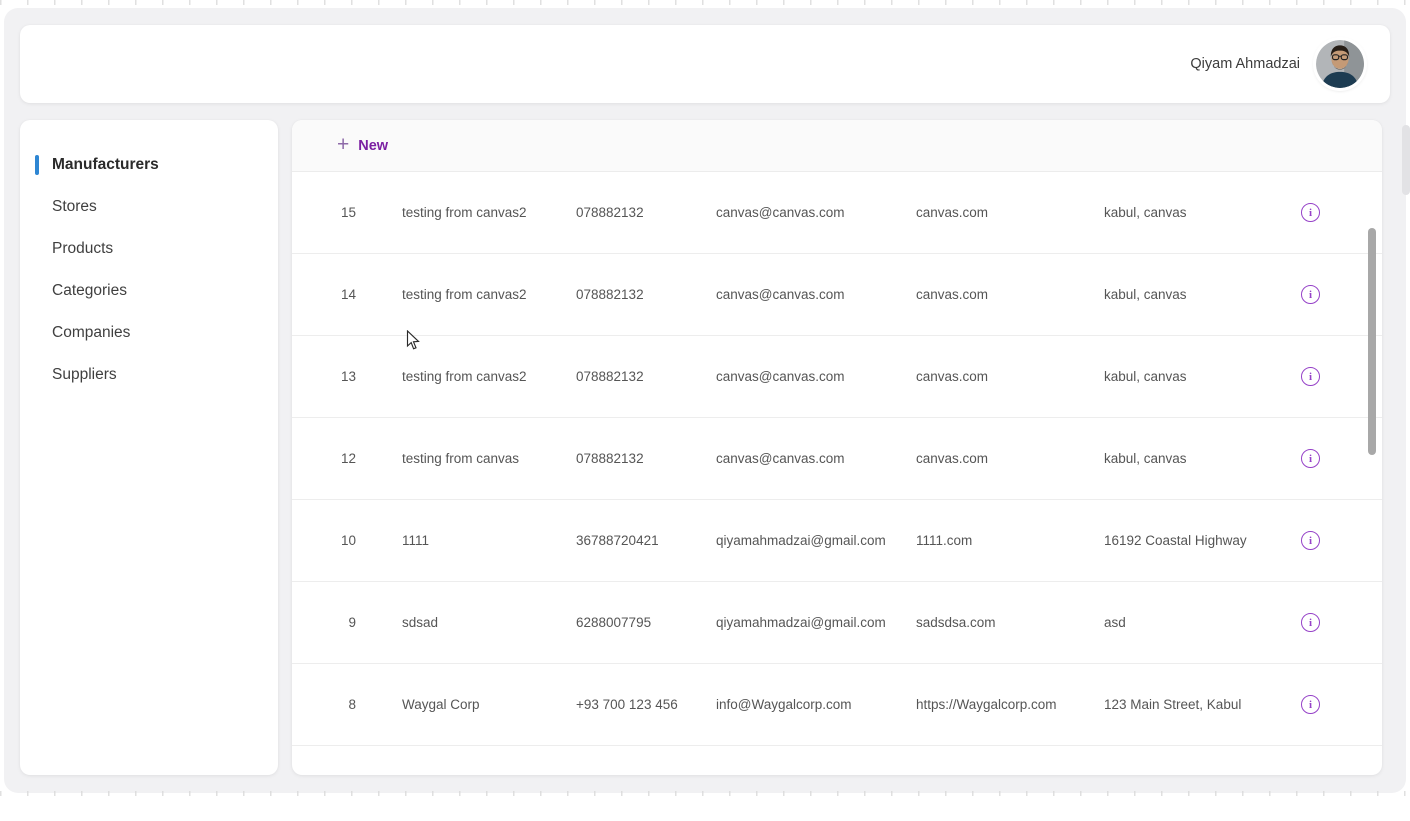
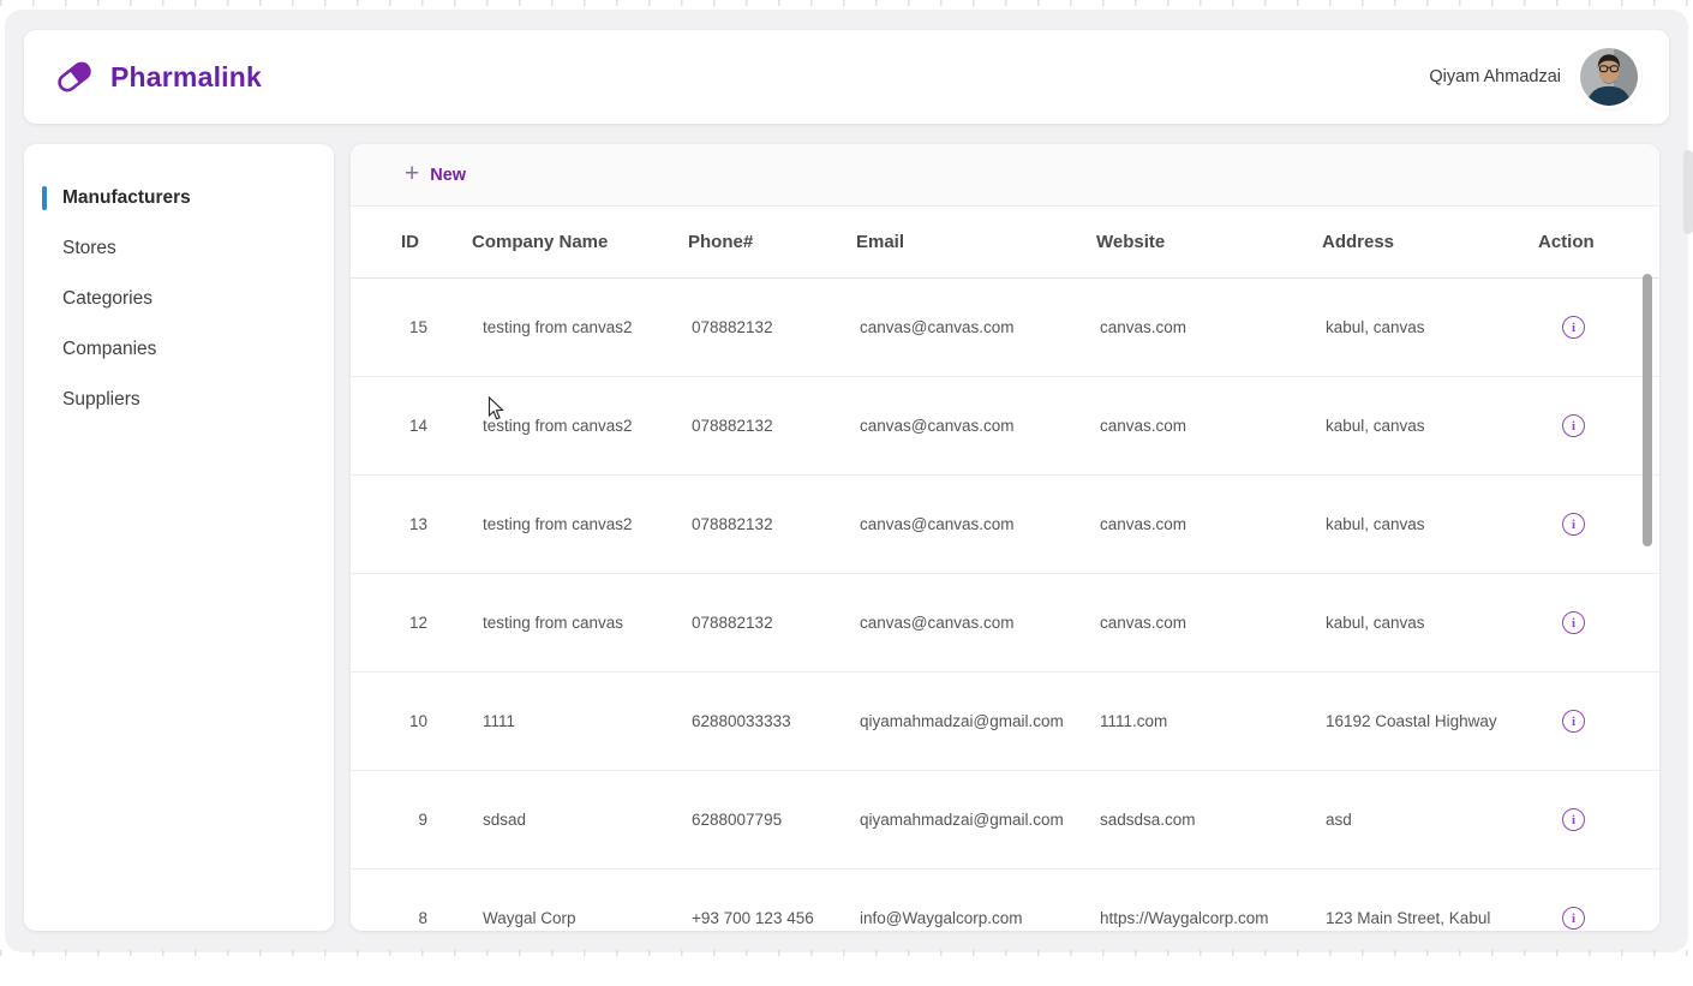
+ Pharmalink
  Qiyam Ahmadzai
  Manufacturers
  Stores
- Products
  Categories
  Companies
  Suppliers
  +
  New
+ ID
+ Company Name
+ Phone#
+ Email
+ Website
+ Address
+ Action
  15
  testing from canvas2
  078882132
  canvas@canvas.com
  canvas.com
  kabul, canvas
  i
  14
  testing from canvas2
  078882132
  canvas@canvas.com
  canvas.com
  kabul, canvas
  i
  13
  testing from canvas2
  078882132
  canvas@canvas.com
  canvas.com
  kabul, canvas
  i
  12
  testing from canvas
  078882132
  canvas@canvas.com
  canvas.com
  kabul, canvas
  i
  10
  1111
- 36788720421
+ 62880033333
  qiyamahmadzai@gmail.com
  1111.com
  16192 Coastal Highway
  i
  9
  sdsad
  6288007795
  qiyamahmadzai@gmail.com
  sadsdsa.com
  asd
  i
  8
  Waygal Corp
  +93 700 123 456
  info@Waygalcorp.com
  https://Waygalcorp.com
  123 Main Street, Kabul
  i
